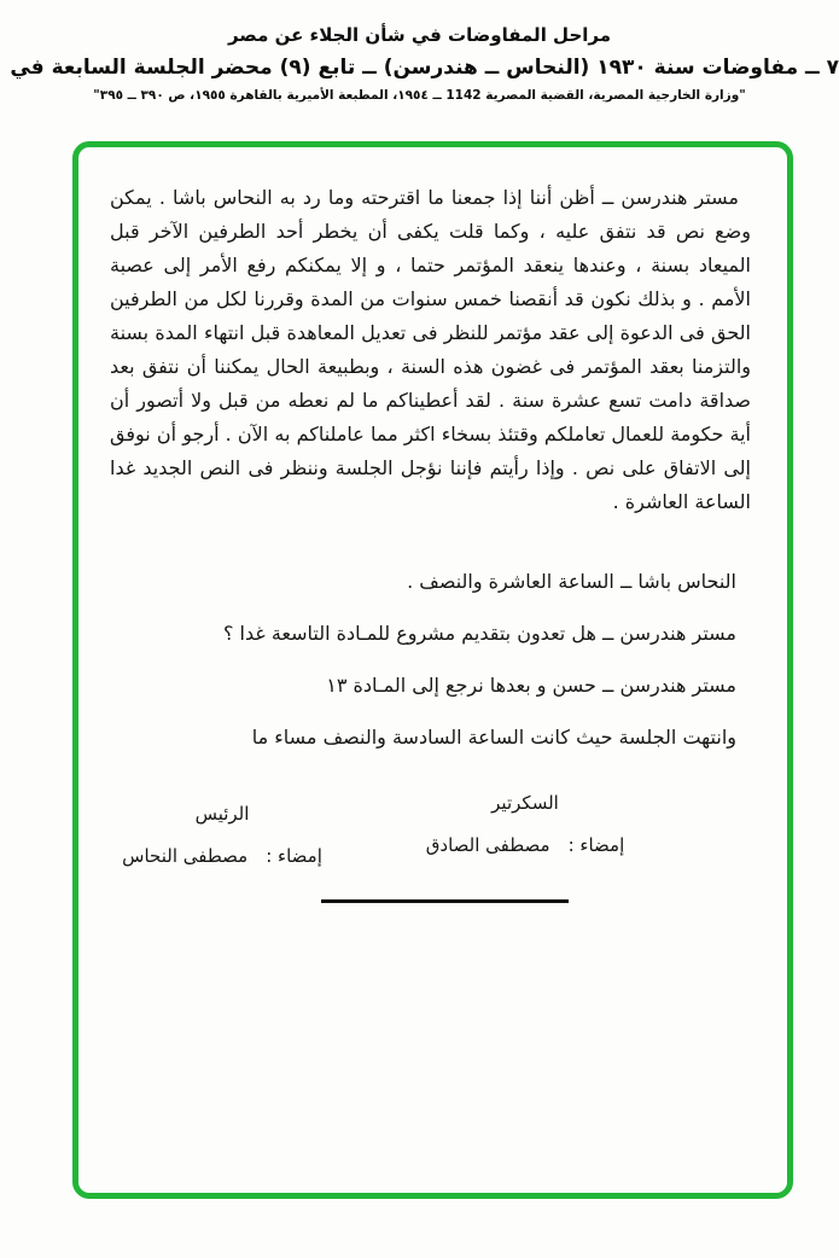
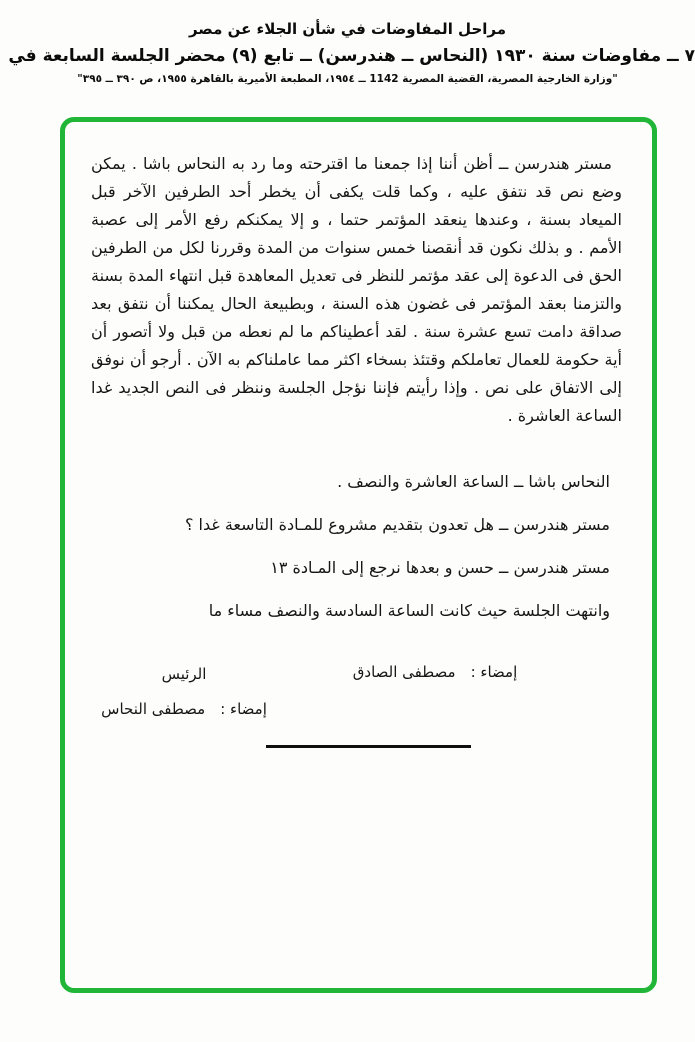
  مراحل المفاوضات في شأن الجلاء عن مصر
  ٧ ــ مفاوضات سنة ١٩٣٠ (النحاس ــ هندرسن) ــ تابع (٩) محضر الجلسة السابعة في
  "وزارة الخارجية المصرية، القضية المصرية 1142 ــ ١٩٥٤، المطبعة الأميرية بالقاهرة ١٩٥٥، ص ٣٩٠ ــ ٣٩٥"
  مستر هندرسن ــ أظن أننا إذا جمعنا ما اقترحته وما رد به النحاس باشا . يمكن وضع نص قد نتفق عليه ، وكما قلت يكفى أن يخطر أحد الطرفين الآخر قبل الميعاد بسنة ، وعندها ينعقد المؤتمر حتما ، و إلا يمكنكم رفع الأمر إلى عصبة الأمم . و بذلك نكون قد أنقصنا خمس سنوات من المدة وقررنا لكل من الطرفين الحق فى الدعوة إلى عقد مؤتمر للنظر فى تعديل المعاهدة قبل انتهاء المدة بسنة والتزمنا بعقد المؤتمر فى غضون هذه السنة ، وبطبيعة الحال يمكننا أن نتفق بعد صداقة دامت تسع عشرة سنة . لقد أعطيناكم ما لم نعطه من قبل ولا أتصور أن أية حكومة للعمال تعاملكم وقتئذ بسخاء اكثر مما عاملناكم به الآن . أرجو أن نوفق إلى الاتفاق على نص . وإذا رأيتم فإننا نؤجل الجلسة وننظر فى النص الجديد غدا الساعة العاشرة .
  النحاس باشا ــ الساعة العاشرة والنصف .
  مستر هندرسن ــ هل تعدون بتقديم مشروع للمـادة التاسعة غدا ؟
  مستر هندرسن ــ حسن و بعدها نرجع إلى المـادة ١٣
  وانتهت الجلسة حيث كانت الساعة السادسة والنصف مساء ما
- السكرتير
  إمضاء :
  مصطفى الصادق
  الرئيس
  إمضاء :
  مصطفى النحاس
